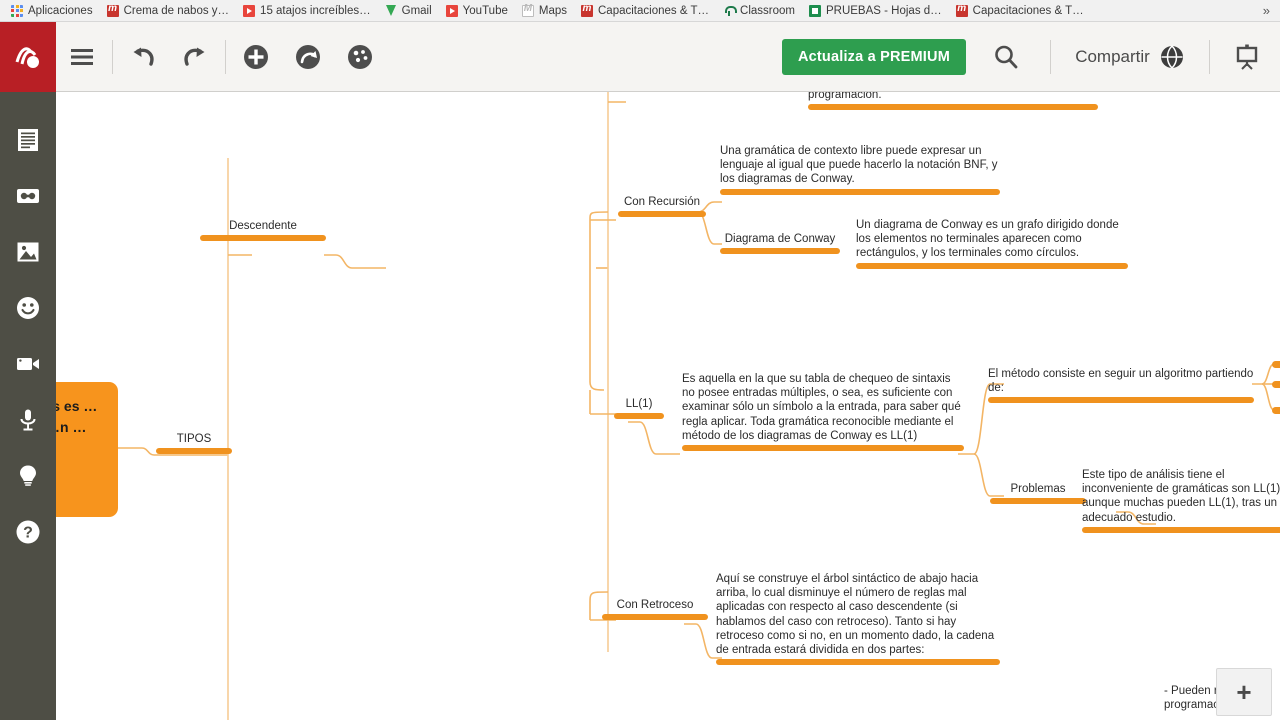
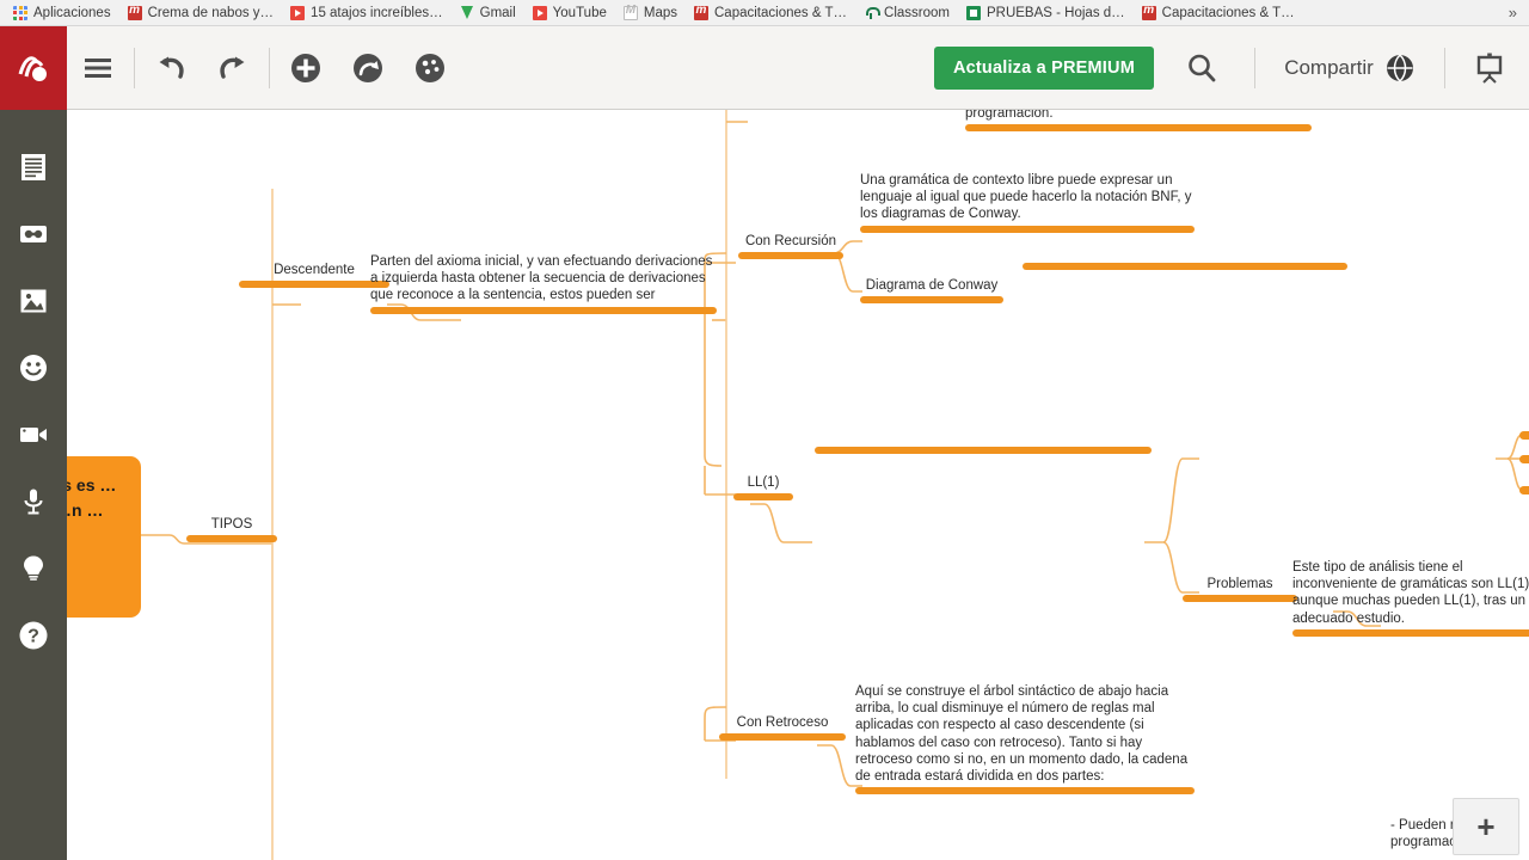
  Aplicaciones
  Crema de nabos y…
  15 atajos increíbles…
  Gmail
  YouTube
  Maps
  Capacitaciones & T…
  Classroom
  PRUEBAS - Hojas d…
  Capacitaciones & T…
  »
  Actualiza a PREMIUM
  Compartir
  ?
  TIPOS
  Descendente
+ Parten del axioma inicial, y van efectuando derivaciones a izquierda hasta obtener la secuencia de derivaciones que reconoce a la sentencia, estos pueden ser
  programación.
  Con Recursión
  Una gramática de contexto libre puede expresar un lenguaje al igual que puede hacerlo la notación BNF, y los diagramas de Conway.
  Diagrama de Conway
- Un diagrama de Conway es un grafo dirigido donde los elementos no terminales aparecen como rectángulos, y los terminales como círculos.
  LL(1)
- Es aquella en la que su tabla de chequeo de sintaxis no posee entradas múltiples, o sea, es suficiente con examinar sólo un símbolo a la entrada, para saber qué regla aplicar. Toda gramática reconocible mediante el método de los diagramas de Conway es LL(1)
- El método consiste en seguir un algoritmo partiendo de:
  Problemas
  Este tipo de análisis tiene el inconveniente de gramáticas son LL(1) aunque muchas pueden LL(1), tras un adecuado estudio.
  Con Retroceso
  Aquí se construye el árbol sintáctico de abajo hacia arriba, lo cual disminuye el número de reglas mal aplicadas con respecto al caso descendente (si hablamos del caso con retroceso). Tanto si hay retroceso como si no, en un momento dado, la cadena de entrada estará dividida en dos partes:
  +
